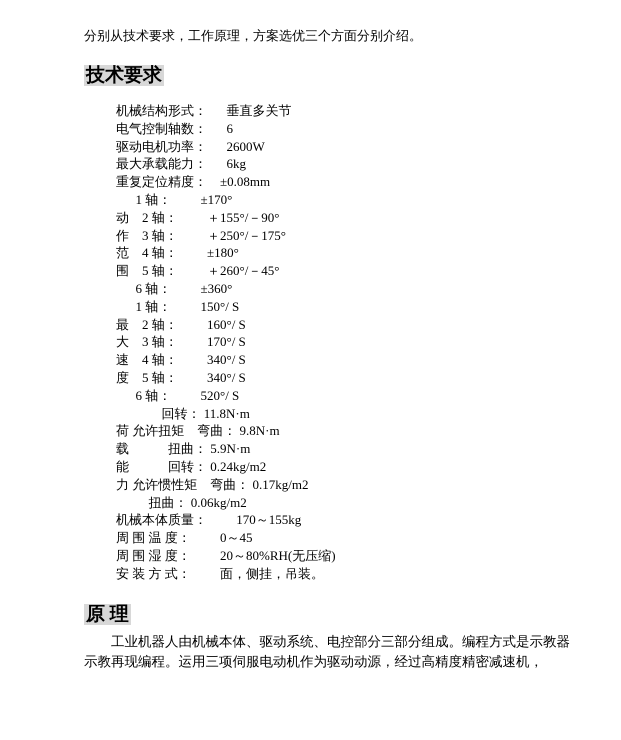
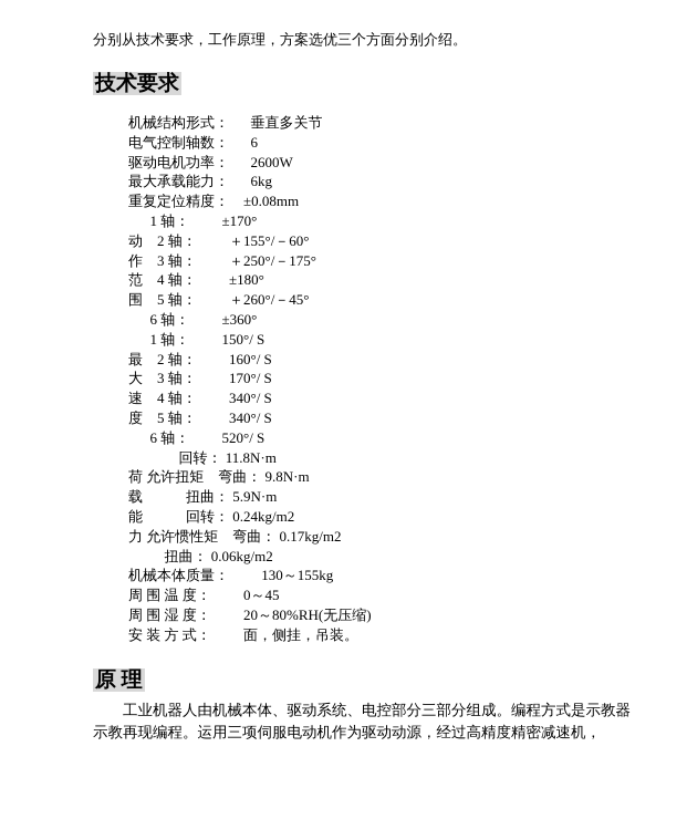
  分别从技术要求，工作原理，方案选优三个方面分别介绍。
  技术要求
  机械结构形式： 垂直多关节
  电气控制轴数： 6
  驱动电机功率： 2600W
  最大承载能力： 6kg
  重复定位精度： ±0.08mm
  1 轴： ±170°
- 动 2 轴： ＋155°/－90°
+ 动 2 轴： ＋155°/－60°
  作 3 轴： ＋250°/－175°
  范 4 轴： ±180°
  围 5 轴： ＋260°/－45°
  6 轴： ±360°
  1 轴： 150°/ S
  最 2 轴： 160°/ S
  大 3 轴： 170°/ S
  速 4 轴： 340°/ S
  度 5 轴： 340°/ S
  6 轴： 520°/ S
  回转： 11.8N·m
  荷 允许扭矩 弯曲： 9.8N·m
  载 扭曲： 5.9N·m
  能 回转： 0.24kg/m2
  力 允许惯性矩 弯曲： 0.17kg/m2
  扭曲： 0.06kg/m2
- 机械本体质量： 170～155kg
+ 机械本体质量： 130～155kg
  周 围 温 度： 0～45
  周 围 湿 度： 20～80%RH(无压缩)
  安 装 方 式： 面，侧挂，吊装。
  原 理
  工业机器人由机械本体、驱动系统、电控部分三部分组成。编程方式是示教器
  示教再现编程。运用三项伺服电动机作为驱动动源，经过高精度精密减速机，
